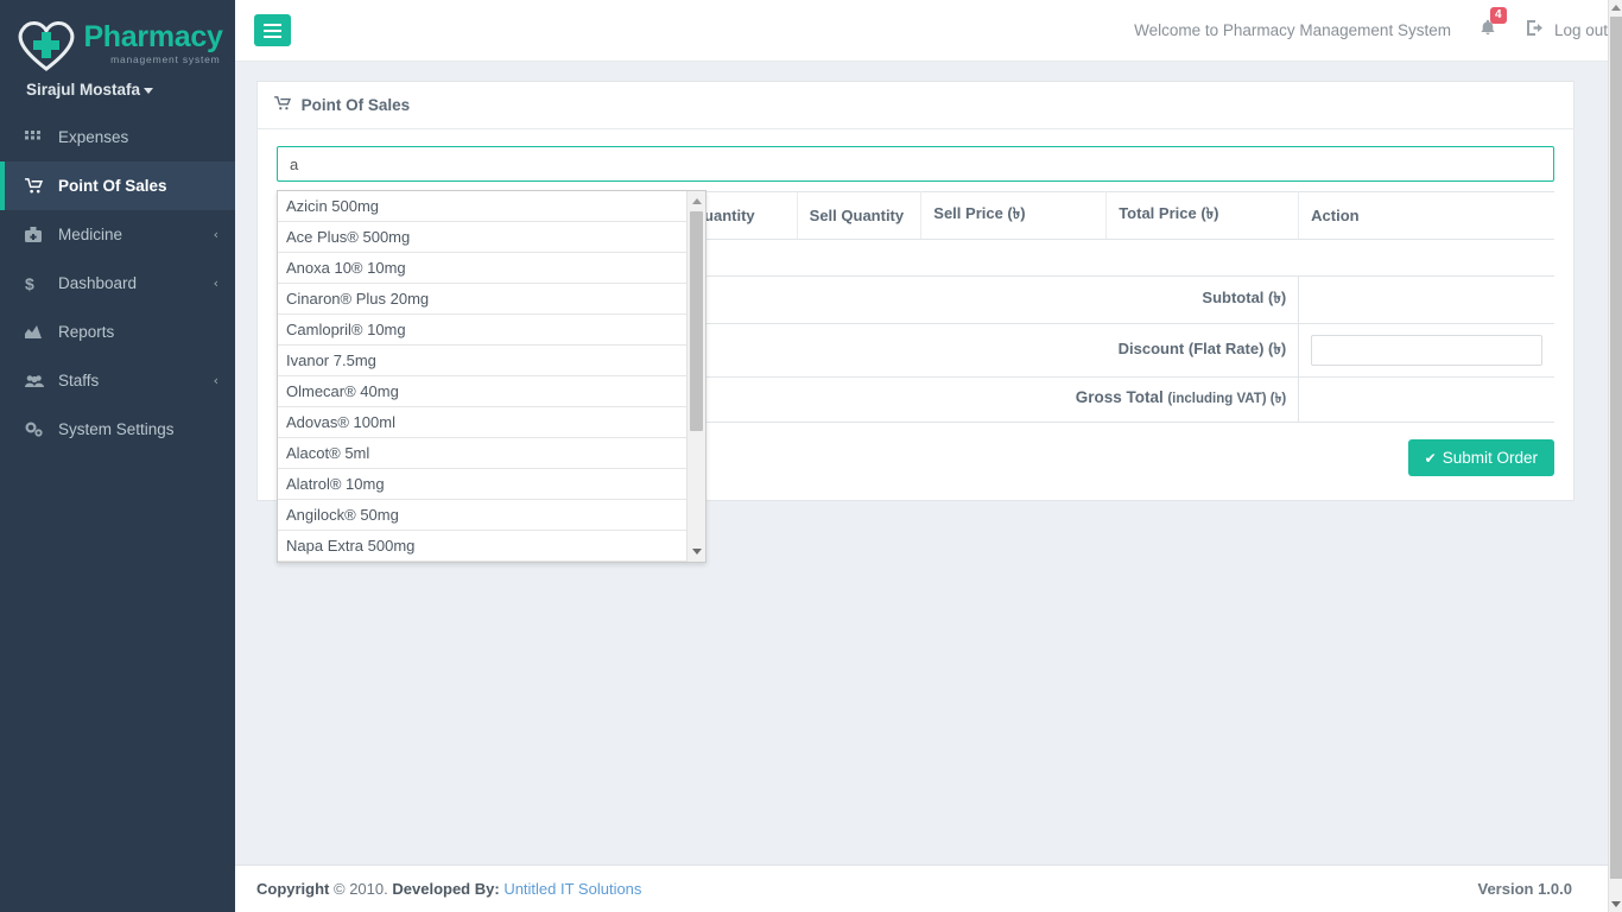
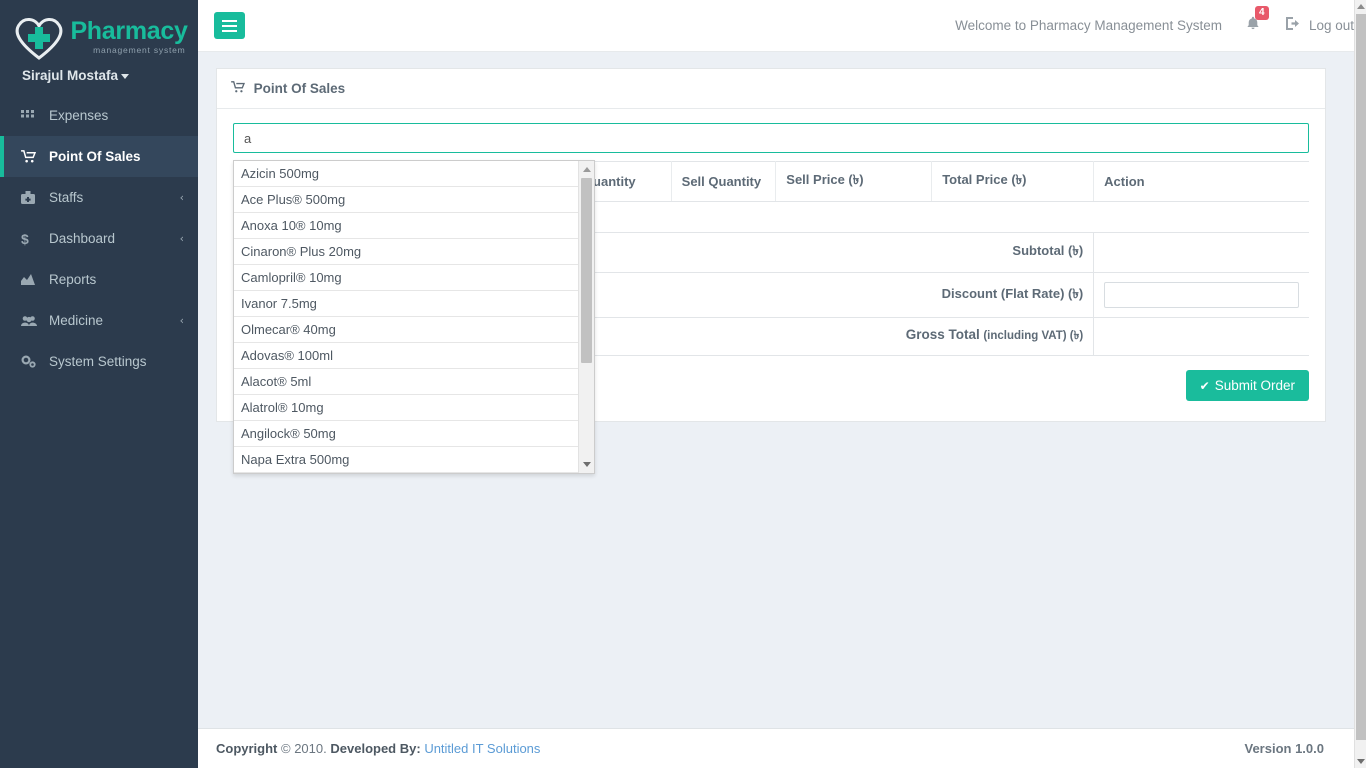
  Pharmacy
  management system
  Sirajul Mostafa
  Expenses
  Point Of Sales
- Medicine
+ Staffs
  ‹
  $
  Dashboard
  ‹
  Reports
- Staffs
+ Medicine
  ‹
  System Settings
  Welcome to Pharmacy Management System
  4
  Log out
  Point Of Sales
  a
  Subtotal (৳)
  Discount (Flat Rate) (৳)
  Gross Total (including VAT) (৳)
  ✔ Submit Order
  Azicin 500mg
  Ace Plus® 500mg
  Anoxa 10® 10mg
  Cinaron® Plus 20mg
  Camlopril® 10mg
  Ivanor 7.5mg
  Olmecar® 40mg
  Adovas® 100ml
  Alacot® 5ml
  Alatrol® 10mg
  Angilock® 50mg
  Napa Extra 500mg
  Copyright © 2010. Developed By: Untitled IT Solutions
  Version 1.0.0
